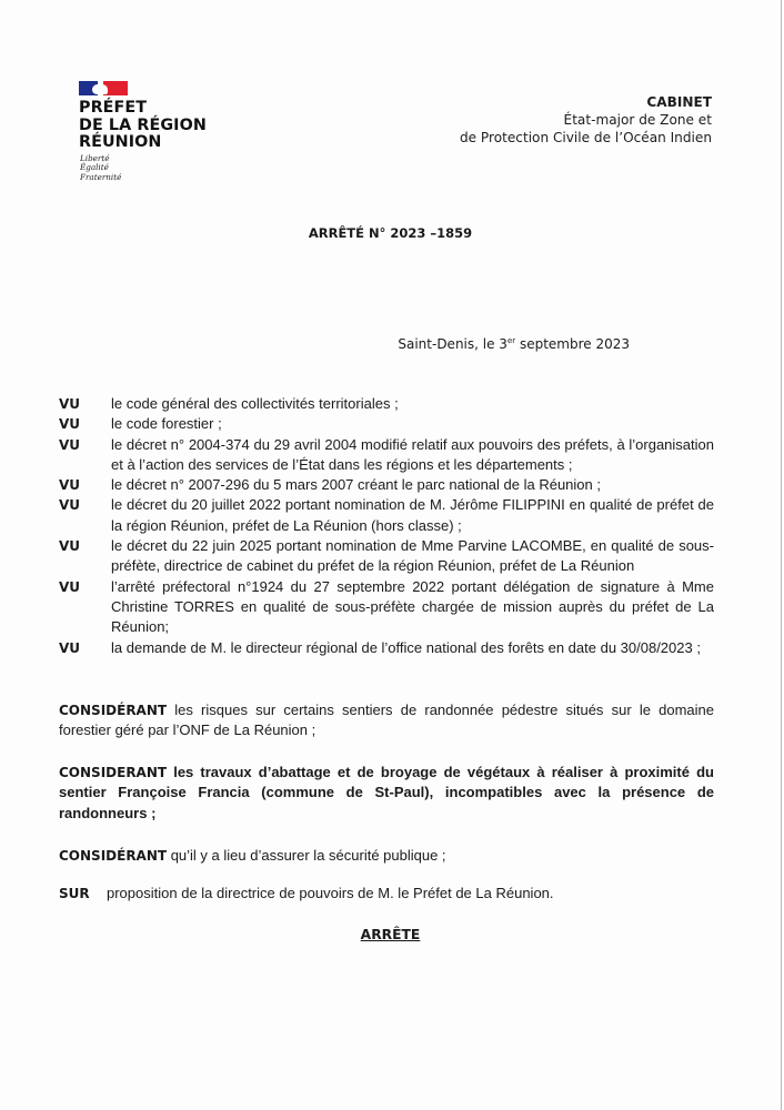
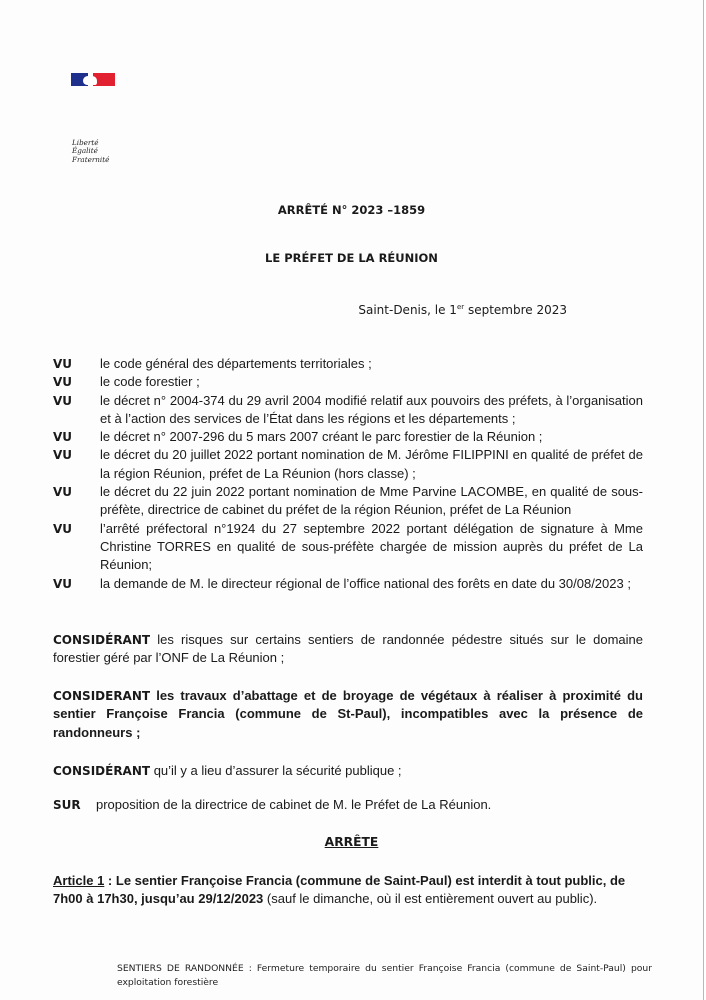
- PRÉFET
- DE LA RÉGION
- RÉUNION
  Liberté
  Égalité
  Fraternité
- CABINET
- État-major de Zone et
- de Protection Civile de l’Océan Indien
  ARRÊTÉ N° 2023 –1859
+ LE PRÉFET DE LA RÉUNION
- Saint-Denis, le 3er septembre 2023
+ Saint-Denis, le 1er septembre 2023
  VU
- le code général des collectivités territoriales ;
+ le code général des départements territoriales ;
  VU
  le code forestier ;
  VU
  le décret n° 2004-374 du 29 avril 2004 modifié relatif aux pouvoirs des préfets, à l’organisation et à l’action des services de l’État dans les régions et les départements ;
  VU
- le décret n° 2007-296 du 5 mars 2007 créant le parc national de la Réunion ;
+ le décret n° 2007-296 du 5 mars 2007 créant le parc forestier de la Réunion ;
  VU
  le décret du 20 juillet 2022 portant nomination de M. Jérôme FILIPPINI en qualité de préfet de la région Réunion, préfet de La Réunion (hors classe) ;
  VU
- le décret du 22 juin 2025 portant nomination de Mme Parvine LACOMBE, en qualité de sous-préfète, directrice de cabinet du préfet de la région Réunion, préfet de La Réunion
+ le décret du 22 juin 2022 portant nomination de Mme Parvine LACOMBE, en qualité de sous-préfète, directrice de cabinet du préfet de la région Réunion, préfet de La Réunion
  VU
  l’arrêté préfectoral n°1924 du 27 septembre 2022 portant délégation de signature à Mme Christine TORRES en qualité de sous-préfète chargée de mission auprès du préfet de La Réunion;
  VU
  la demande de M. le directeur régional de l’office national des forêts en date du 30/08/2023 ;
  CONSIDÉRANT les risques sur certains sentiers de randonnée pédestre situés sur le domaine forestier géré par l’ONF de La Réunion ;
  CONSIDERANT les travaux d’abattage et de broyage de végétaux à réaliser à proximité du sentier Françoise Francia (commune de St-Paul), incompatibles avec la présence de randonneurs ;
  CONSIDÉRANT qu’il y a lieu d’assurer la sécurité publique ;
  SUR
- proposition de la directrice de pouvoirs de M. le Préfet de La Réunion.
+ proposition de la directrice de cabinet de M. le Préfet de La Réunion.
  ARRÊTE
+ Article 1 : Le sentier Françoise Francia (commune de Saint-Paul) est interdit à tout public, de 7h00 à 17h30, jusqu’au 29/12/2023 (sauf le dimanche, où il est entièrement ouvert au public).
+ SENTIERS DE RANDONNÉE : Fermeture temporaire du sentier Françoise Francia (commune de Saint-Paul) pour exploitation forestière
